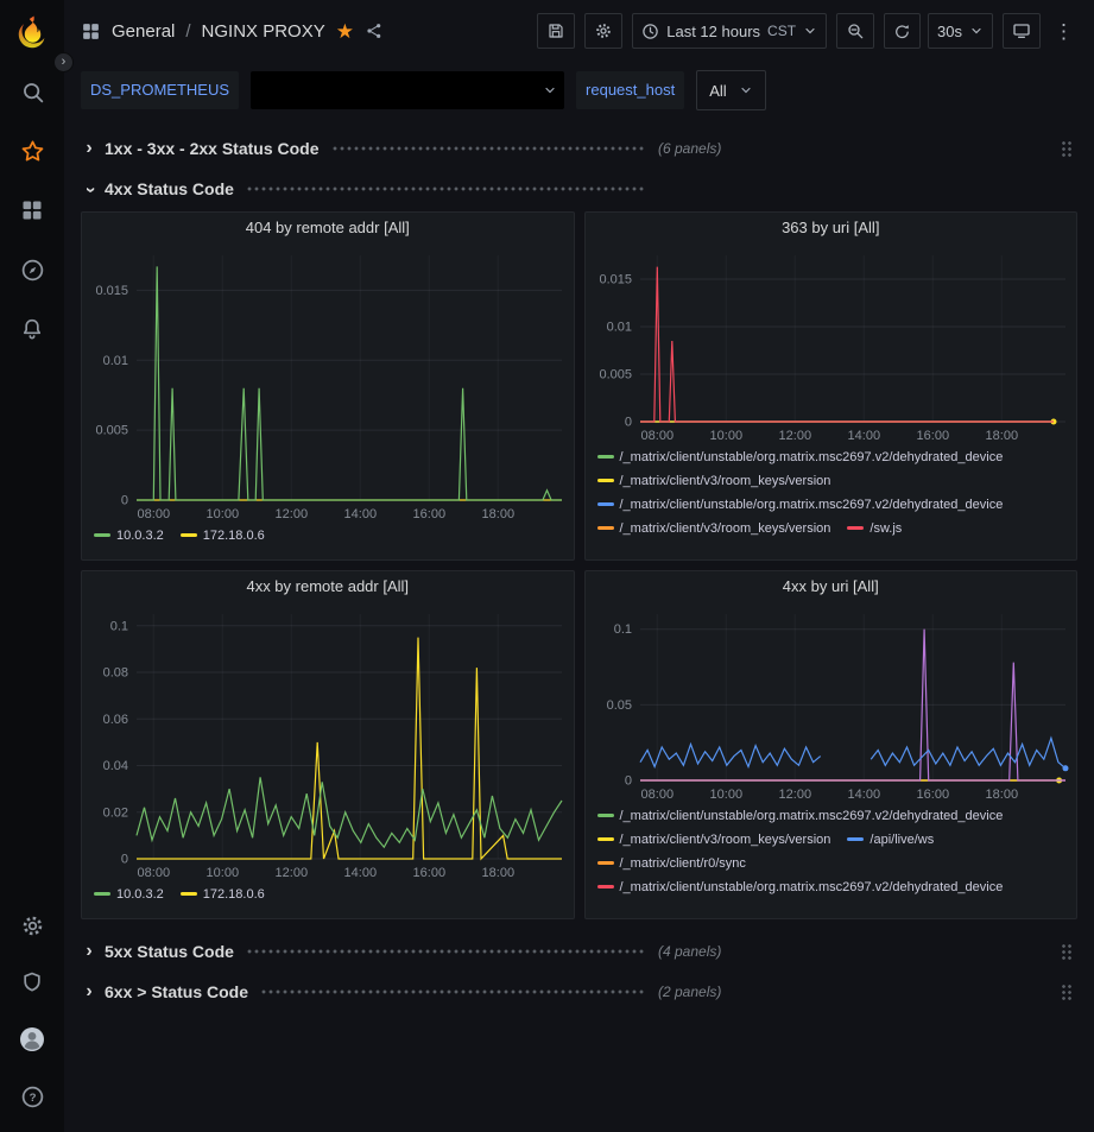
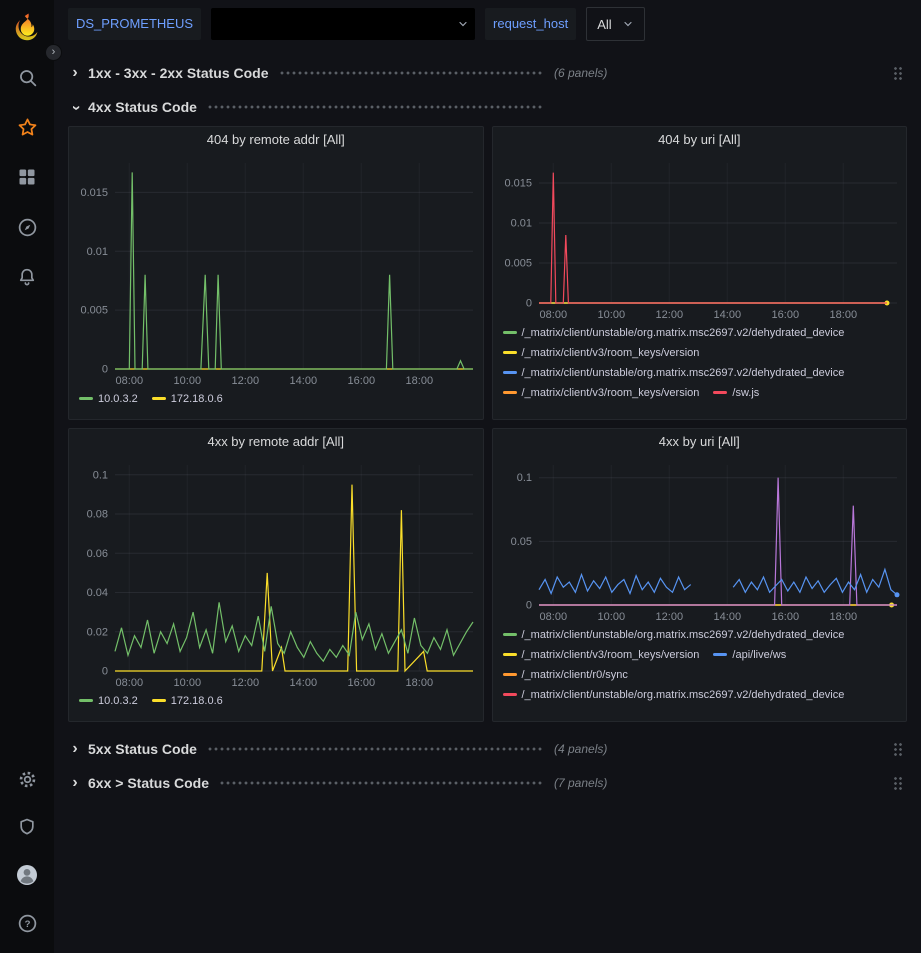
  ?
  ›
- General
- /
- NGINX PROXY
- ★
- Last 12 hours
- CST
- 30s
- ⋮
  DS_PROMETHEUS
  request_host
  All
  ›
  1xx - 3xx - 2xx Status Code
  (6 panels)
  4xx Status Code
  404 by remote addr [All]
  0
  0.005
  0.01
  0.015
  08:00
  10:00
  12:00
  14:00
  16:00
  18:00
  10.0.3.2
  172.18.0.6
- 363 by uri [All]
+ 404 by uri [All]
  0
  0.005
  0.01
  0.015
  08:00
  10:00
  12:00
  14:00
  16:00
  18:00
  /_matrix/client/unstable/org.matrix.msc2697.v2/dehydrated_device
  /_matrix/client/v3/room_keys/version
  /_matrix/client/unstable/org.matrix.msc2697.v2/dehydrated_device
  /_matrix/client/v3/room_keys/version
  /sw.js
  4xx by remote addr [All]
  0
  0.02
  0.04
  0.06
  0.08
  0.1
  08:00
  10:00
  12:00
  14:00
  16:00
  18:00
  10.0.3.2
  172.18.0.6
  4xx by uri [All]
  0
  0.05
  0.1
  08:00
  10:00
  12:00
  14:00
  16:00
  18:00
  /_matrix/client/unstable/org.matrix.msc2697.v2/dehydrated_device
  /_matrix/client/v3/room_keys/version
  /api/live/ws
  /_matrix/client/r0/sync
  /_matrix/client/unstable/org.matrix.msc2697.v2/dehydrated_device
  ›
  5xx Status Code
  (4 panels)
  ›
  6xx > Status Code
- (2 panels)
+ (7 panels)
